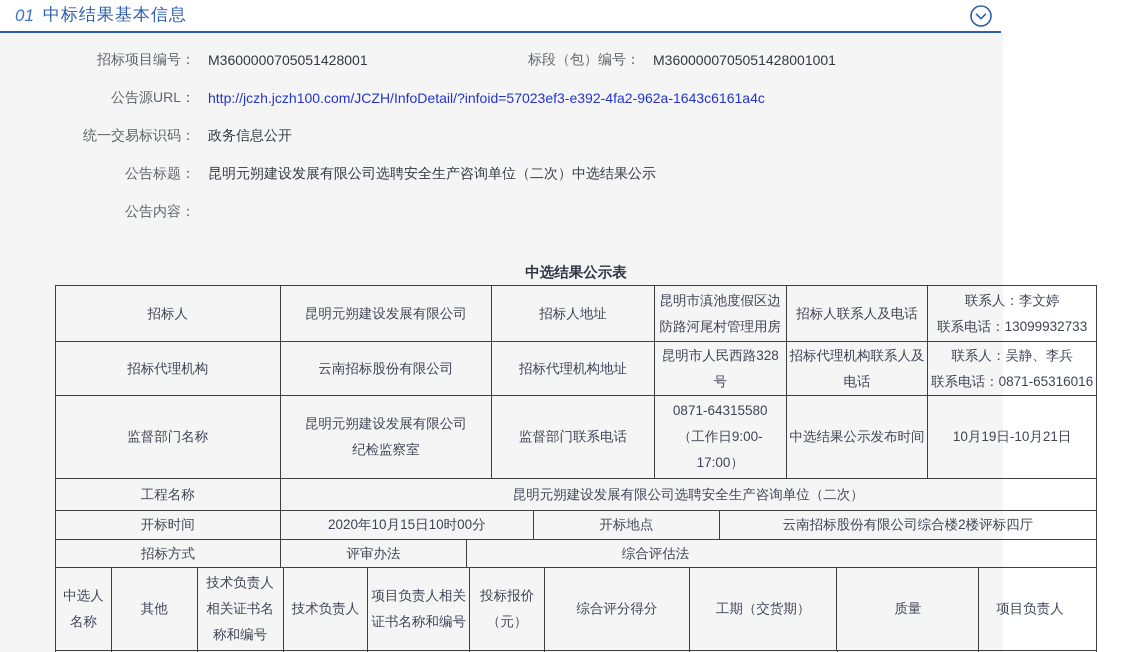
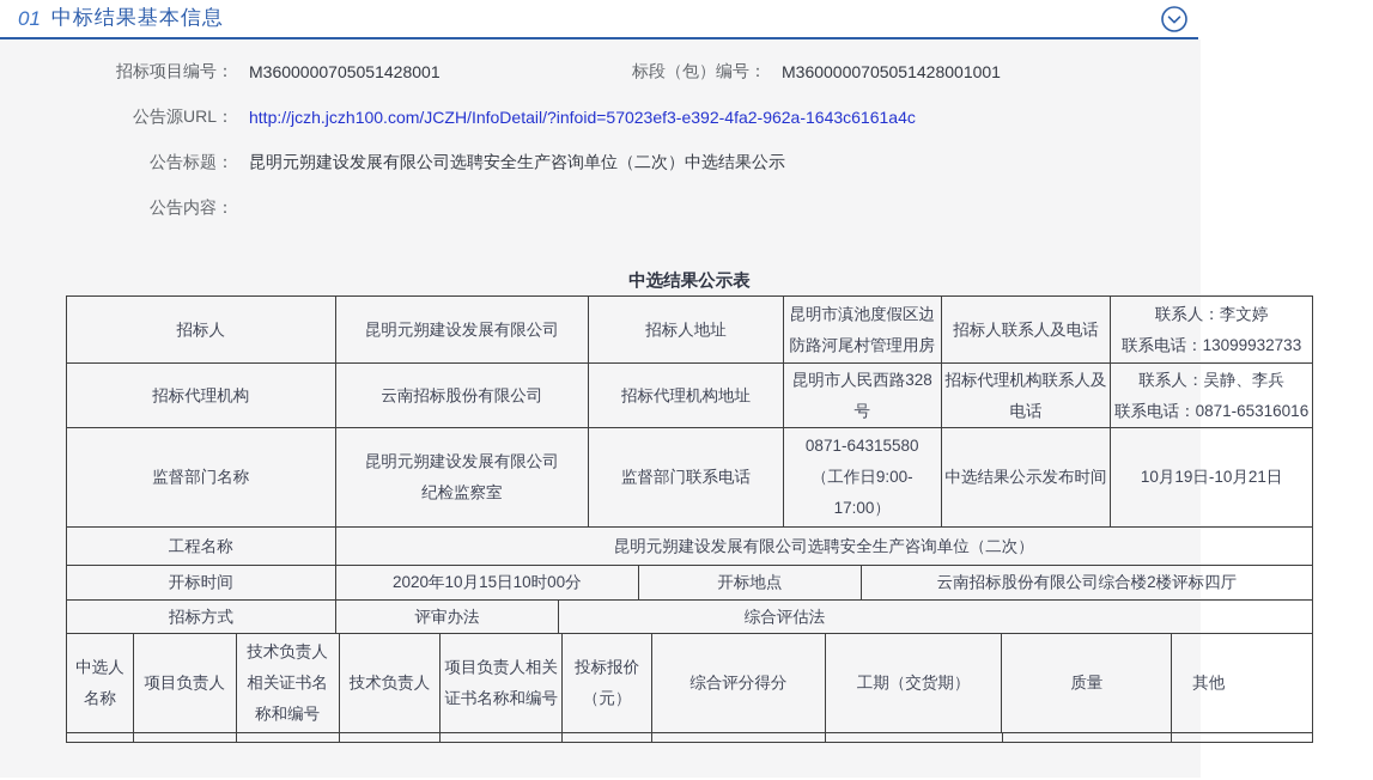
  01
  中标结果基本信息
  招标项目编号：
  M3600000705051428001
  标段（包）编号：
  M3600000705051428001001
  公告源URL：
  http://jczh.jczh100.com/JCZH/InfoDetail/?infoid=57023ef3-e392-4fa2-962a-1643c6161a4c
- 统一交易标识码：
- 政务信息公开
  公告标题：
  昆明元朔建设发展有限公司选聘安全生产咨询单位（二次）中选结果公示
  公告内容：
  中选结果公示表
  招标人
  昆明元朔建设发展有限公司
  招标人地址
  昆明市滇池度假区边防路河尾村管理用房
  招标人联系人及电话
  联系人：李文婷
  联系电话：13099932733
  招标代理机构
  云南招标股份有限公司
  招标代理机构地址
  昆明市人民西路328号
  招标代理机构联系人及
  电话
  联系人：吴静、李兵
  联系电话：0871-65316016
  监督部门名称
  昆明元朔建设发展有限公司
  纪检监察室
  监督部门联系电话
  0871-64315580
  （工作日9:00-17:00）
  中选结果公示发布时间
  10月19日-10月21日
  工程名称
  昆明元朔建设发展有限公司选聘安全生产咨询单位（二次）
  开标时间
  2020年10月15日10时00分
  开标地点
  云南招标股份有限公司综合楼2楼评标四厅
  招标方式
  评审办法
  综合评估法
  中选人
  名称
- 其他
+ 项目负责人
  技术负责人相关证书名称和编号
  技术负责人
  项目负责人相关证书名称和编号
  投标报价
  （元）
  综合评分得分
  工期（交货期）
  质量
- 项目负责人
+ 其他
